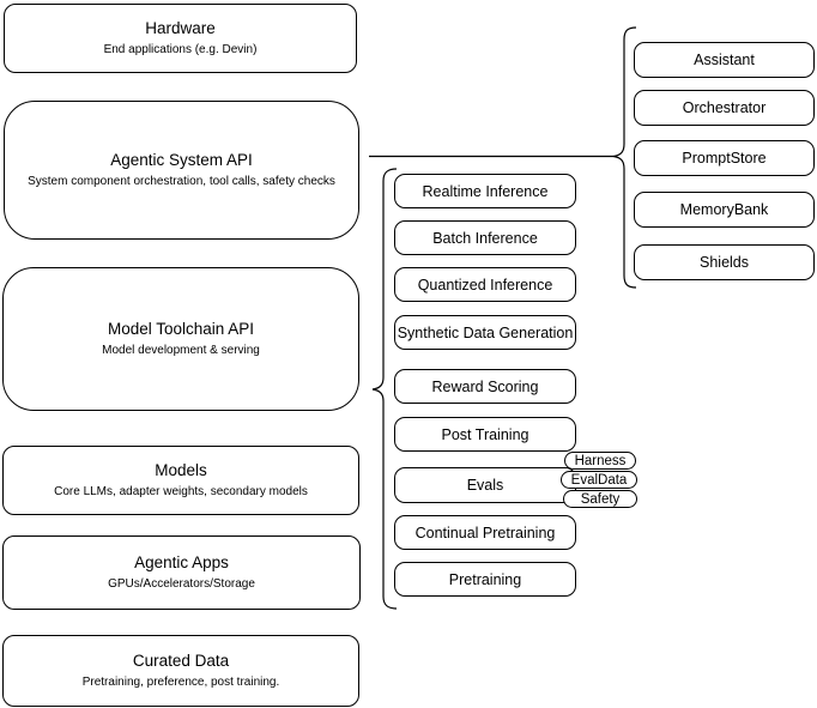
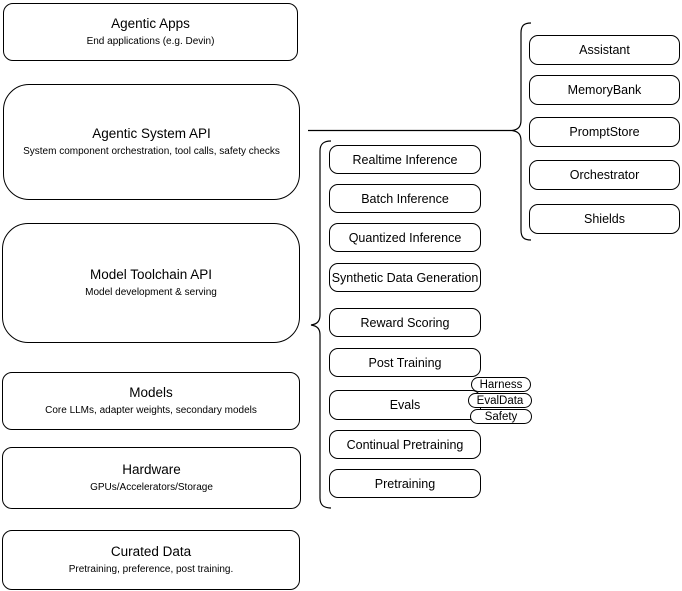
- Hardware
+ Agentic Apps
  End applications (e.g. Devin)
  Agentic System API
  System component orchestration, tool calls, safety checks
  Model Toolchain API
  Model development & serving
  Models
  Core LLMs, adapter weights, secondary models
- Agentic Apps
+ Hardware
  GPUs/Accelerators/Storage
  Curated Data
  Pretraining, preference, post training.
  Realtime Inference
  Batch Inference
  Quantized Inference
  Synthetic Data Generation
  Reward Scoring
  Post Training
  Evals
  Continual Pretraining
  Pretraining
  Harness
  EvalData
  Safety
  Assistant
- Orchestrator
+ MemoryBank
  PromptStore
- MemoryBank
+ Orchestrator
  Shields
